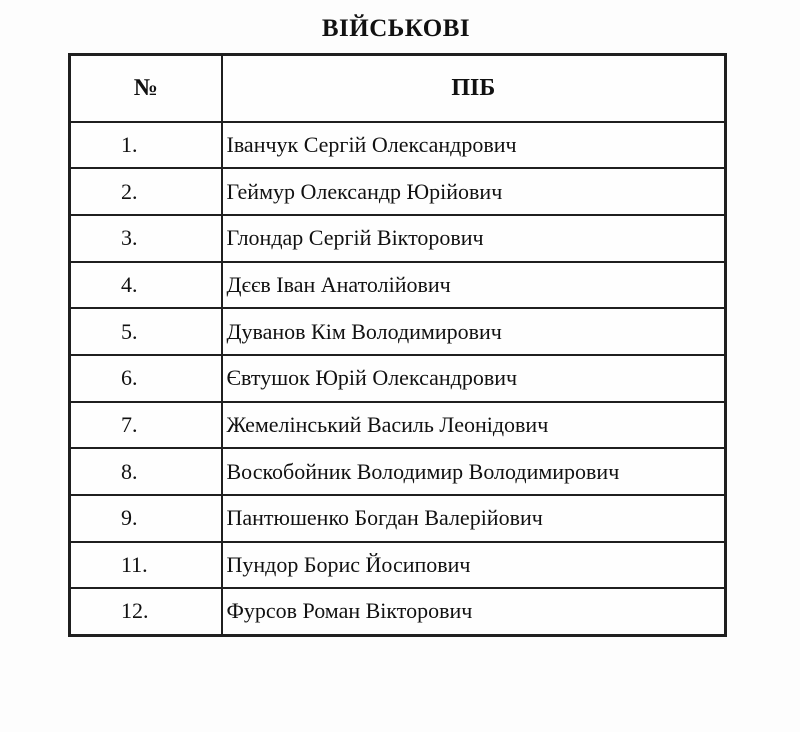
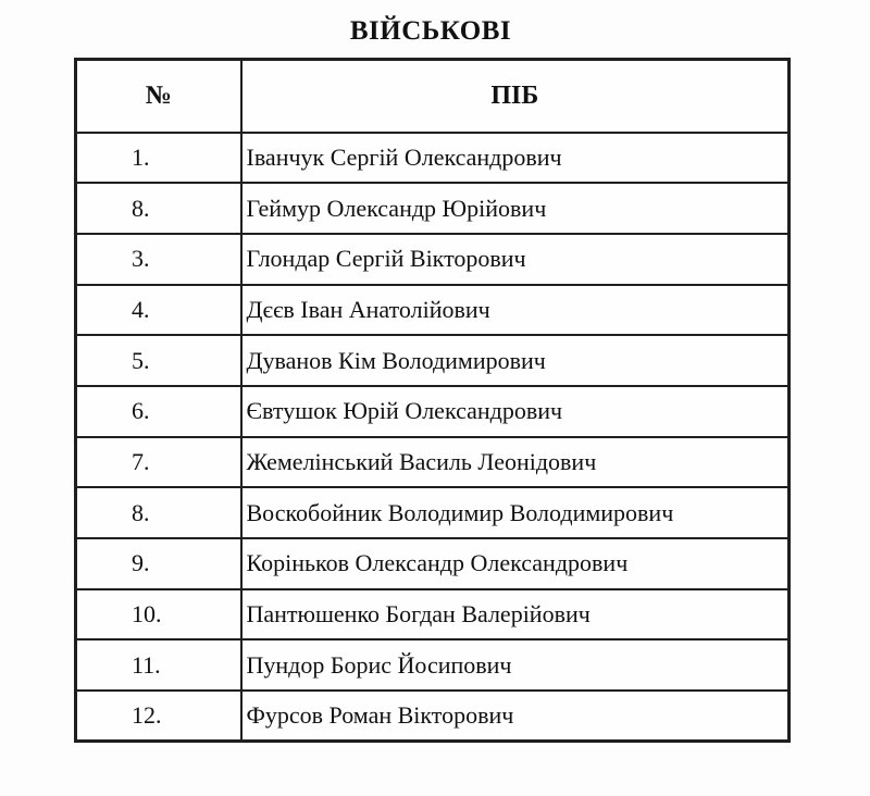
  ВІЙСЬКОВІ
  №	ПІБ
  1.	Іванчук Сергій Олександрович
- 2.	Геймур Олександр Юрійович
+ 8.	Геймур Олександр Юрійович
  3.	Глондар Сергій Вікторович
  4.	Дєєв Іван Анатолійович
  5.	Дуванов Кім Володимирович
  6.	Євтушок Юрій Олександрович
  7.	Жемелінський Василь Леонідович
  8.	Воскобойник Володимир Володимирович
+ 9.	Коріньков Олександр Олександрович
- 9.	Пантюшенко Богдан Валерійович
+ 10.	Пантюшенко Богдан Валерійович
  11.	Пундор Борис Йосипович
  12.	Фурсов Роман Вікторович
